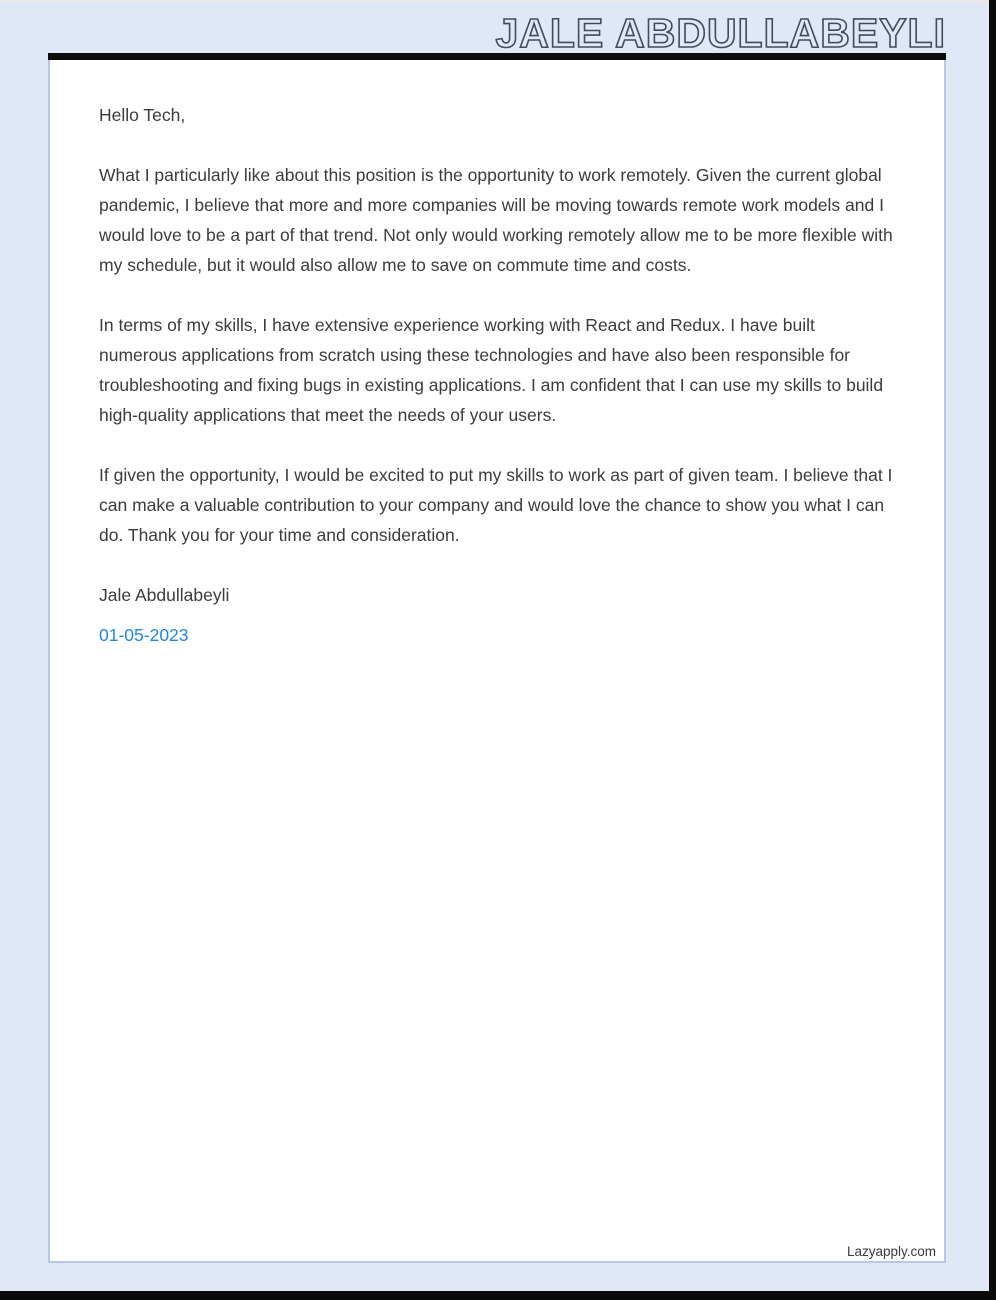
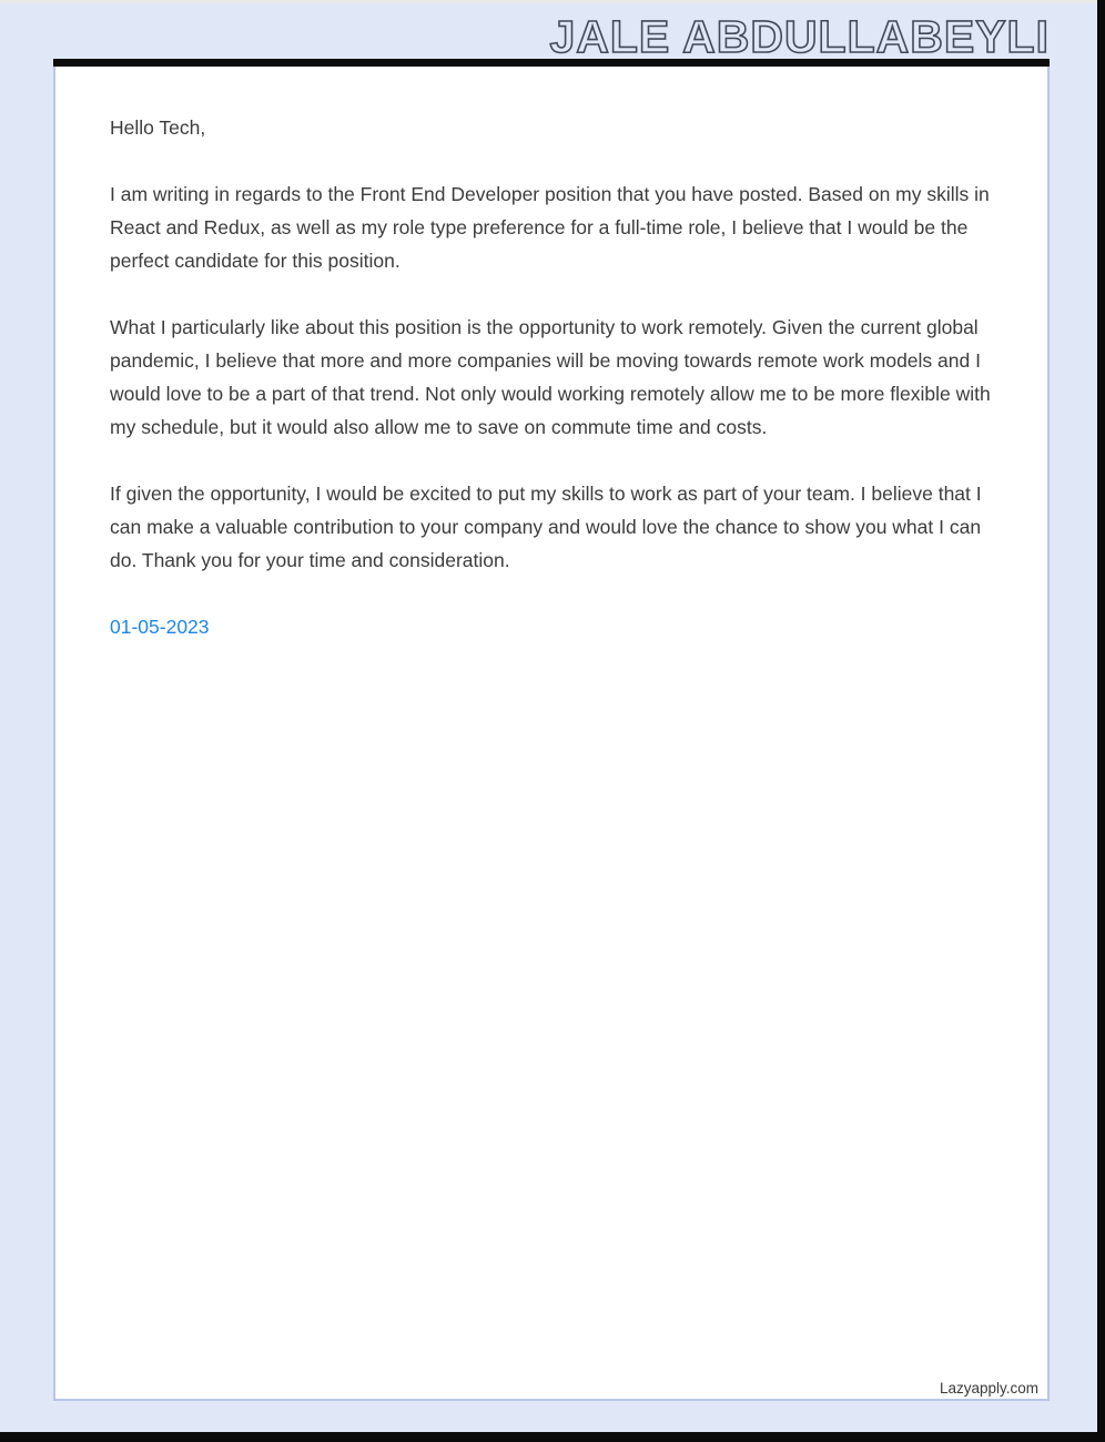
  JALE ABDULLABEYLI
  Hello Tech,
+ I am writing in regards to the Front End Developer position that you have posted. Based on my skills in React and Redux, as well as my role type preference for a full-time role, I believe that I would be the perfect candidate for this position.
  What I particularly like about this position is the opportunity to work remotely. Given the current global pandemic, I believe that more and more companies will be moving towards remote work models and I would love to be a part of that trend. Not only would working remotely allow me to be more flexible with my schedule, but it would also allow me to save on commute time and costs.
- In terms of my skills, I have extensive experience working with React and Redux. I have built numerous applications from scratch using these technologies and have also been responsible for troubleshooting and fixing bugs in existing applications. I am confident that I can use my skills to build high-quality applications that meet the needs of your users.
- If given the opportunity, I would be excited to put my skills to work as part of given team. I believe that I can make a valuable contribution to your company and would love the chance to show you what I can do. Thank you for your time and consideration.
+ If given the opportunity, I would be excited to put my skills to work as part of your team. I believe that I can make a valuable contribution to your company and would love the chance to show you what I can do. Thank you for your time and consideration.
- Jale Abdullabeyli
  01-05-2023
  Lazyapply.com
